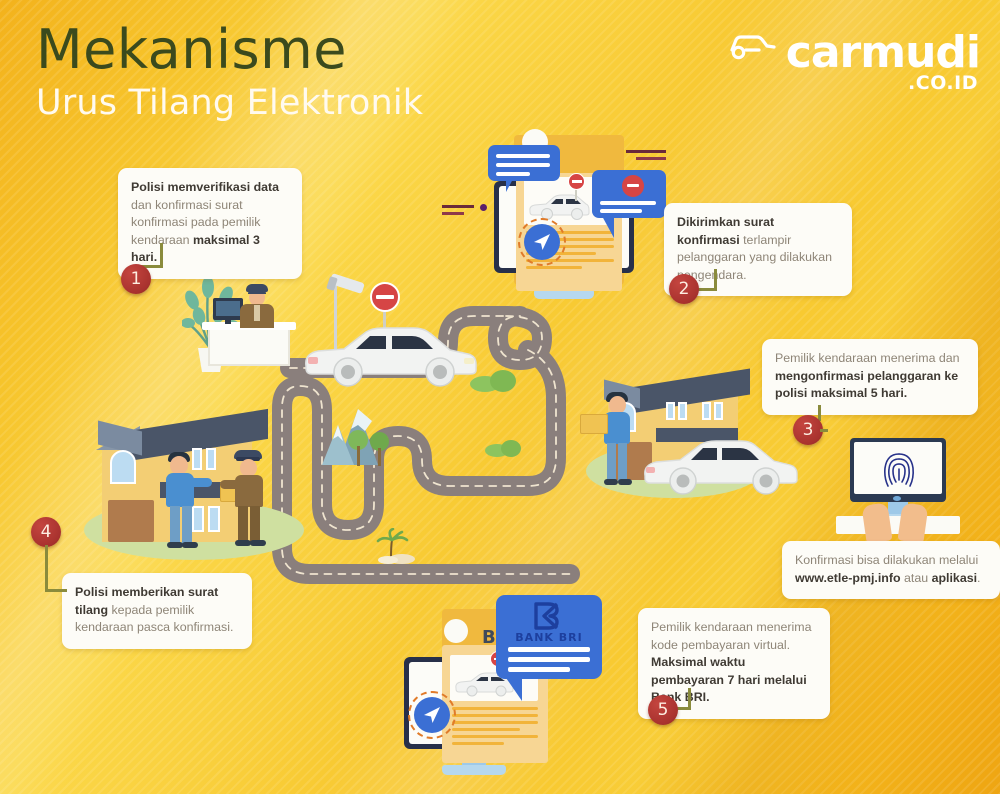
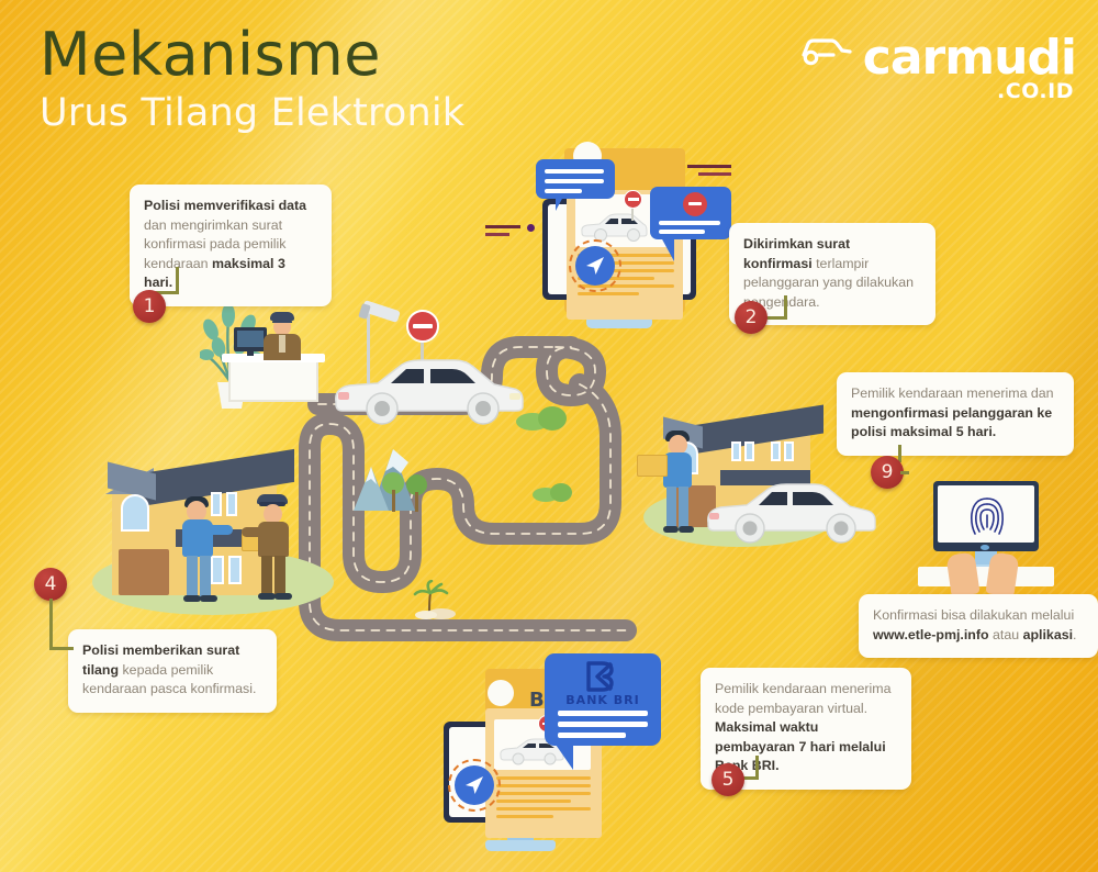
  Mekanisme
  Urus Tilang Elektronik
  carmudi
  .CO.ID
  BANK BRI
- Polisi memverifikasi data dan konfirmasi surat konfirmasi pada pemilik kendaraan maksimal 3 hari.
+ Polisi memverifikasi data dan mengirimkan surat konfirmasi pada pemilik kendaraan maksimal 3 hari.
  1
  Dikirimkan surat konfirmasi terlampir pelanggaran yang dilakukan ngedara.
  2
  Pemilik kendaraan menerima dan mengonfirmasi pelanggaran ke polisi maksimal 5 hari.
- 3
+ 9
  Polisi memberikan surat tilang kepada pemilik kendaraan pasca konfirmasi.
  4
  Pemilik kendaraan menerima kode pembayaran virtual. Maksimal waktu pembayaran 7 hari melalui kRI.
  5
  Konfirmasi bisa dilakukan melalui www.etle-pmj.info atau aplikasi.
